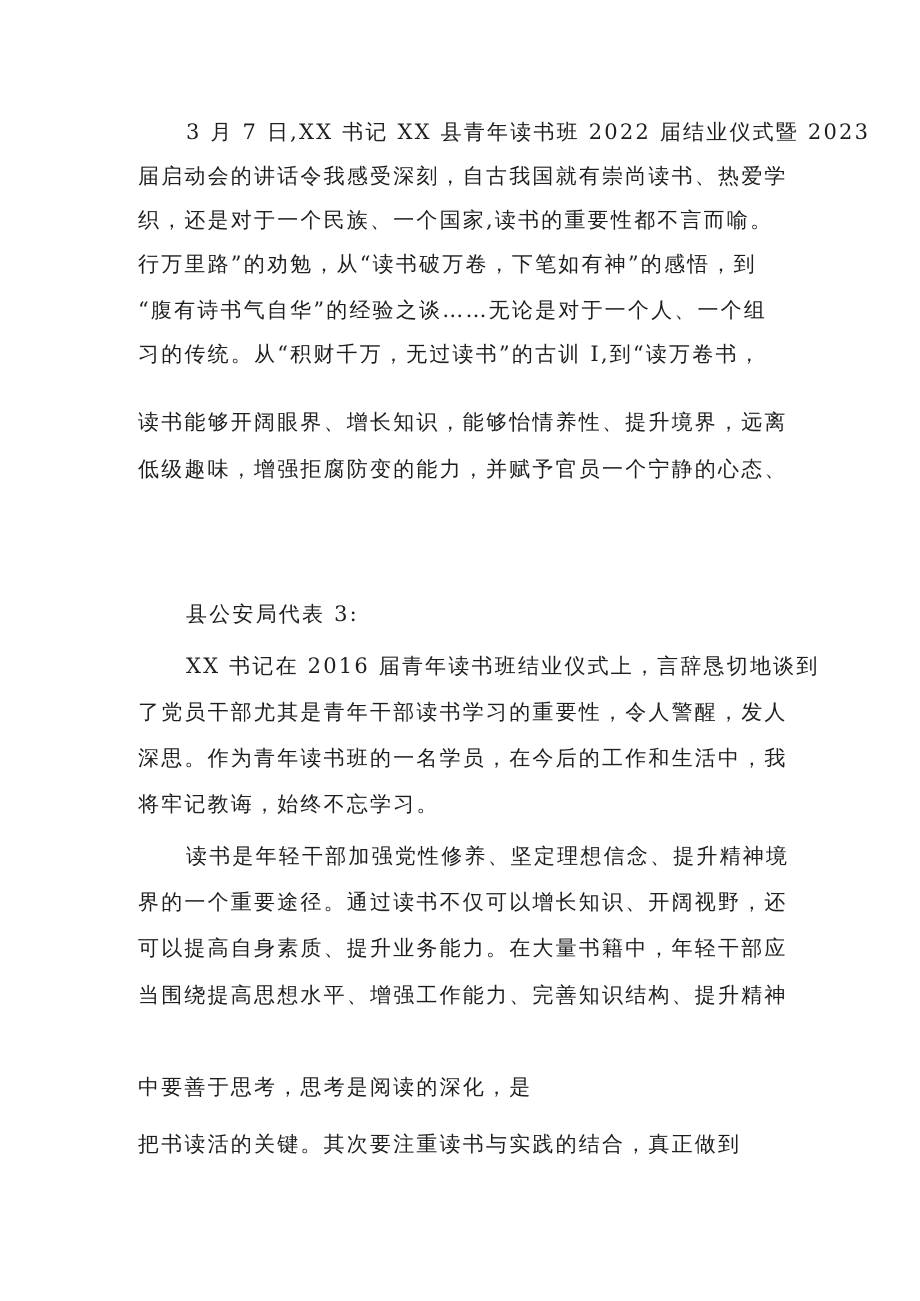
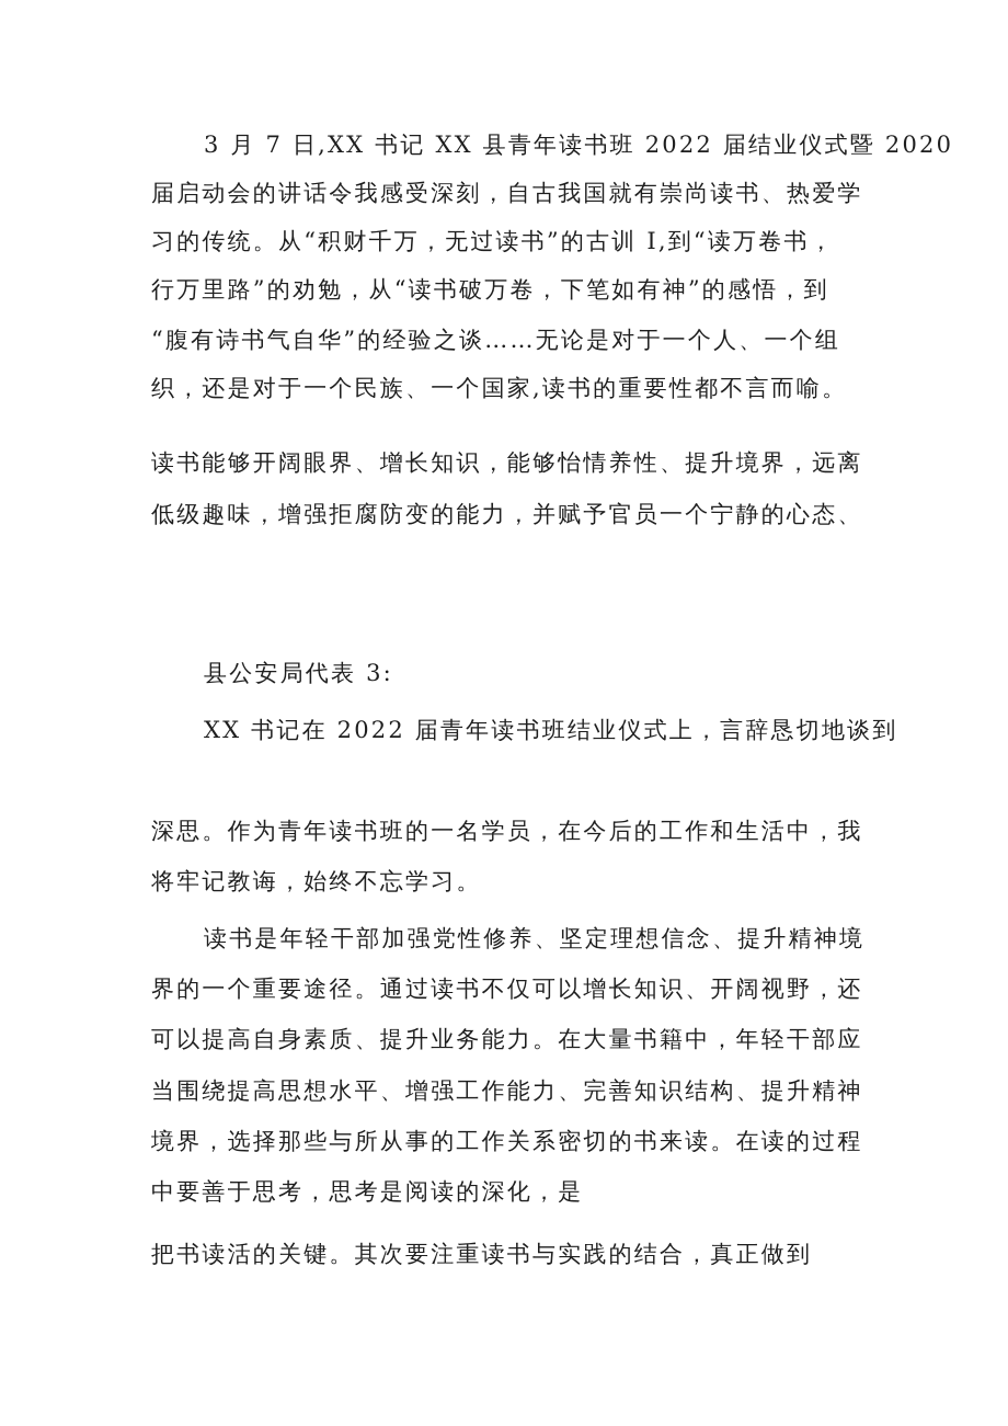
- 3 月 7 日,XX 书记 XX 县青年读书班 2022 届结业仪式暨 2023
+ 3 月 7 日,XX 书记 XX 县青年读书班 2022 届结业仪式暨 2020
  届启动会的讲话令我感受深刻，自古我国就有崇尚读书、热爱学
- 织，还是对于一个民族、一个国家,读书的重要性都不言而喻。
+ 习的传统。从“积财千万，无过读书”的古训 I,到“读万卷书，
  行万里路”的劝勉，从“读书破万卷，下笔如有神”的感悟，到
  “腹有诗书气自华”的经验之谈……无论是对于一个人、一个组
- 习的传统。从“积财千万，无过读书”的古训 I,到“读万卷书，
+ 织，还是对于一个民族、一个国家,读书的重要性都不言而喻。
  读书能够开阔眼界、增长知识，能够怡情养性、提升境界，远离
  低级趣味，增强拒腐防变的能力，并赋予官员一个宁静的心态、
  县公安局代表 3:
- XX 书记在 2016 届青年读书班结业仪式上，言辞恳切地谈到
+ XX 书记在 2022 届青年读书班结业仪式上，言辞恳切地谈到
- 了党员干部尤其是青年干部读书学习的重要性，令人警醒，发人
  深思。作为青年读书班的一名学员，在今后的工作和生活中，我
  将牢记教诲，始终不忘学习。
  读书是年轻干部加强党性修养、坚定理想信念、提升精神境
  界的一个重要途径。通过读书不仅可以增长知识、开阔视野，还
  可以提高自身素质、提升业务能力。在大量书籍中，年轻干部应
  当围绕提高思想水平、增强工作能力、完善知识结构、提升精神
+ 境界，选择那些与所从事的工作关系密切的书来读。在读的过程
  中要善于思考，思考是阅读的深化，是
  把书读活的关键。其次要注重读书与实践的结合，真正做到
